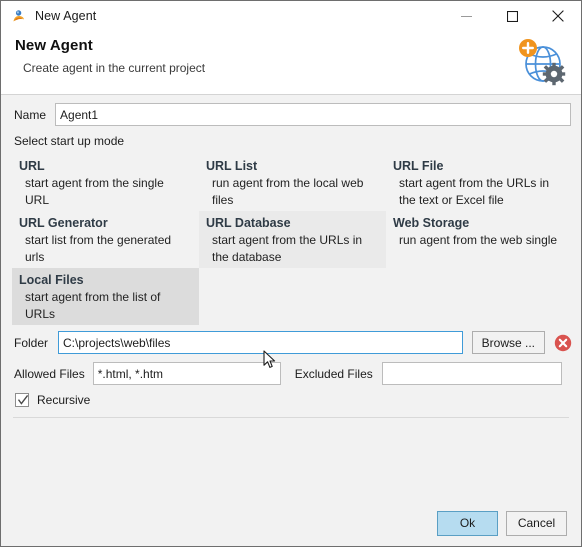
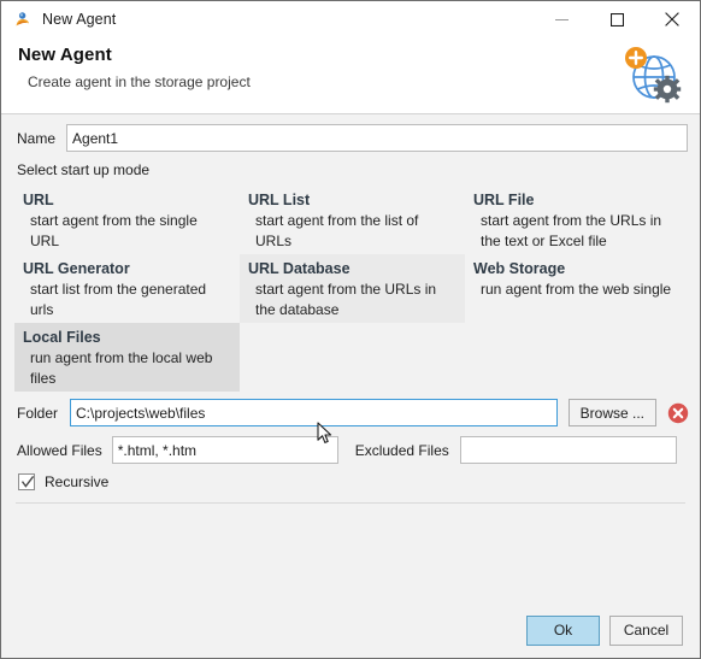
  New Agent
  New Agent
- Create agent in the current project
+ Create agent in the storage project
  Name
  Agent1
  Select start up mode
  URL
  start agent from the single URL
  URL List
- run agent from the local web files
+ start agent from the list of URLs
  URL File
  start agent from the URLs in the text or Excel file
  URL Generator
  start list from the generated urls
  URL Database
  start agent from the URLs in the database
  Web Storage
  run agent from the web single
  Local Files
- start agent from the list of URLs
+ run agent from the local web files
  Folder
  C:\projects\web\files
  Browse ...
  Allowed Files
  *.html, *.htm
  Excluded Files
  Recursive
  Ok
  Cancel
